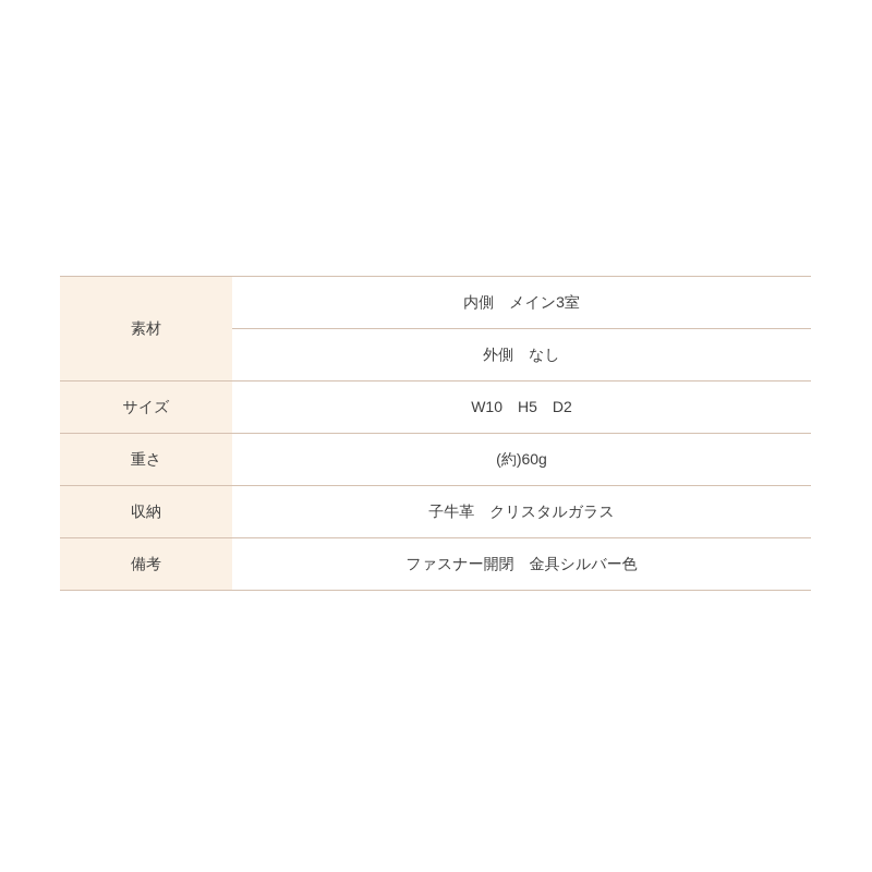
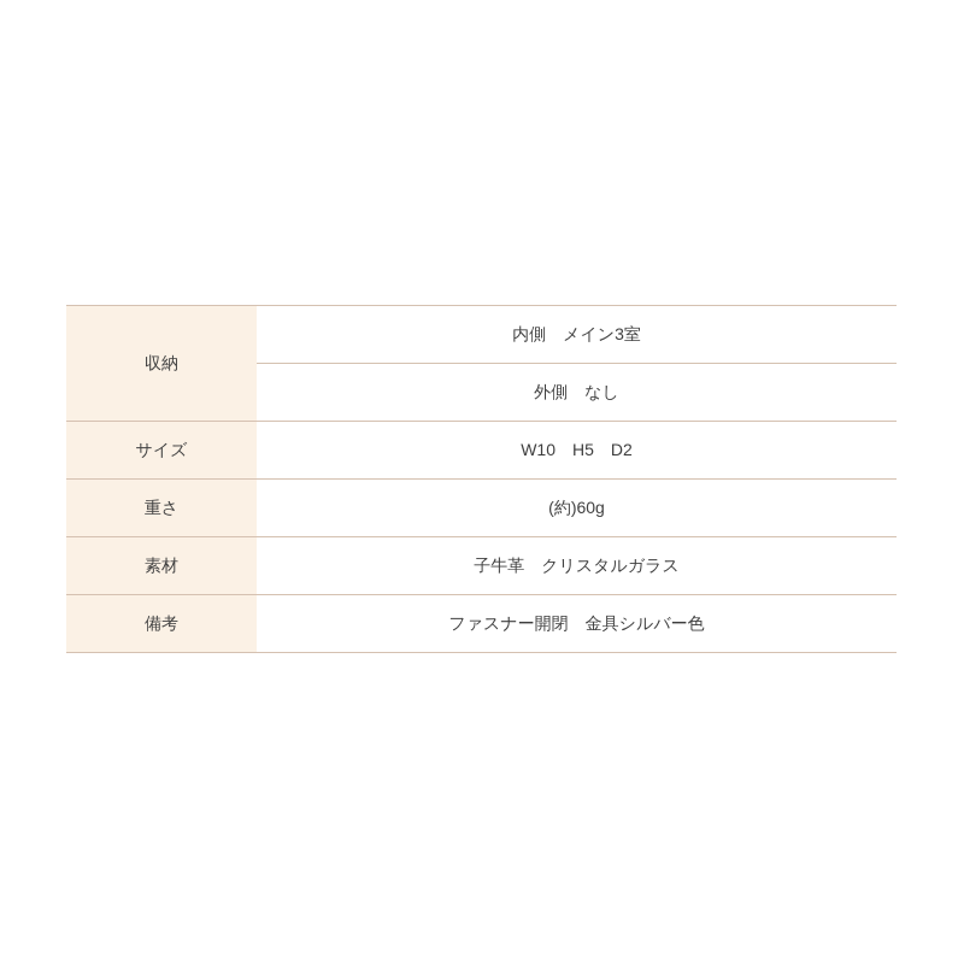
- 素材	内側 メイン3室
+ 収納	内側 メイン3室
  外側 なし
  サイズ	W10 H5 D2
  重さ	(約)60g
- 収納	子牛革 クリスタルガラス
+ 素材	子牛革 クリスタルガラス
  備考	ファスナー開閉 金具シルバー色
